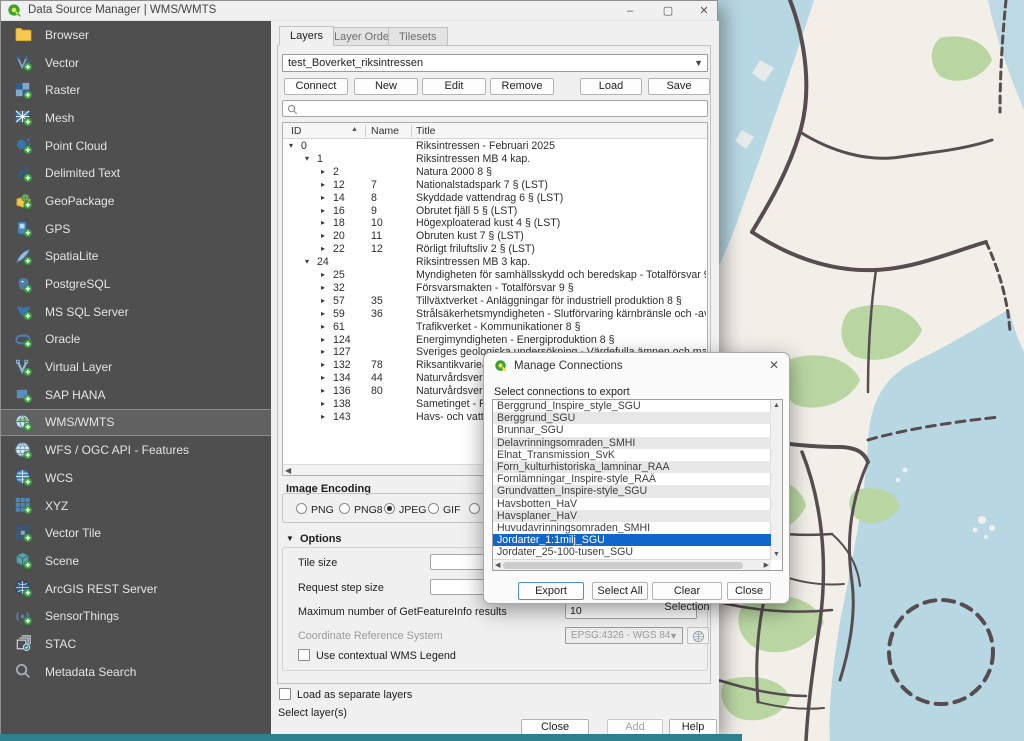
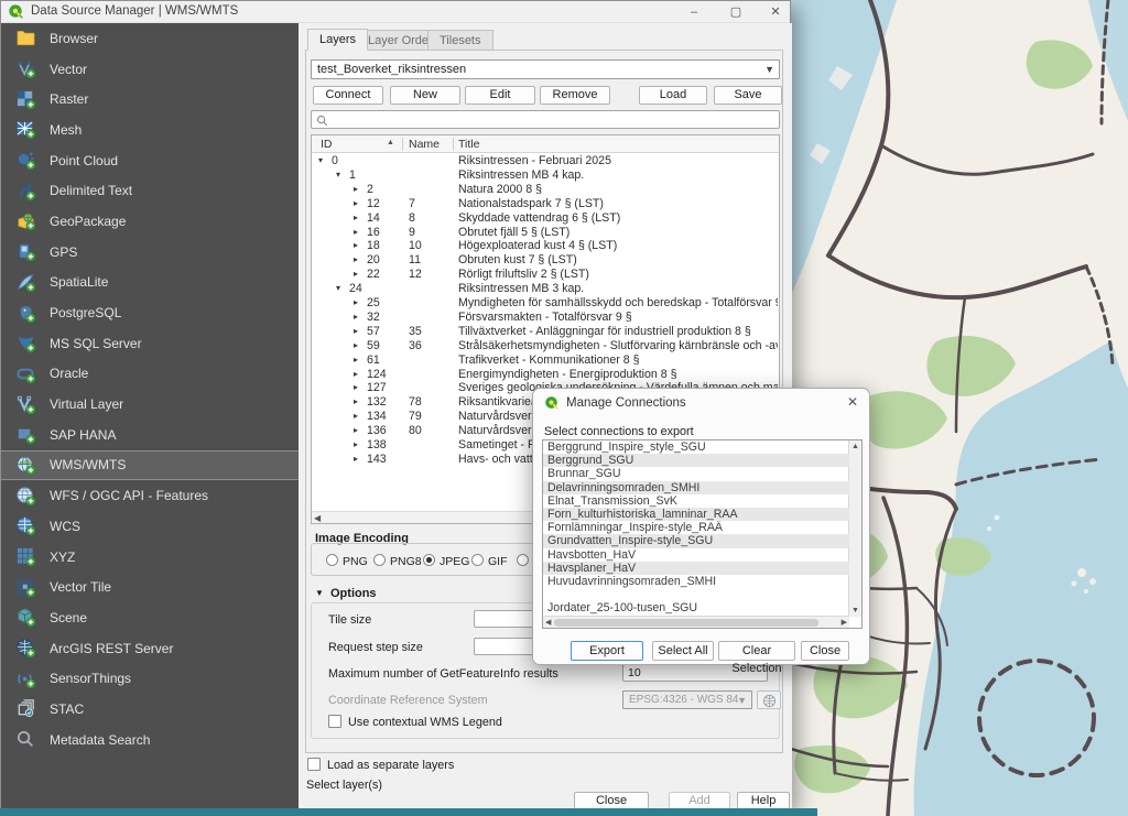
  Data Source Manager | WMS/WMTS
  –
  ▢
  ✕
  Browser
  Vector
  Raster
  Mesh
  Point Cloud
  Delimited Text
  GeoPackage
  GPS
  SpatiaLite
  PostgreSQL
  MS SQL Server
  Oracle
  Virtual Layer
  SAP HANA
  WMS/WMTS
  WFS / OGC API - Features
  WCS
  XYZ
  Vector Tile
  Scene
  ArcGIS REST Server
  SensorThings
  STAC
  Metadata Search
  Layers
  Layer Orde
  Tilesets
  test_Boverket_riksintressen
  ▼
  Connect
  New
  Edit
  Remove
  Load
  Save
  ID
  Name
  Title
  ▾
  0
  Riksintressen - Februari 2025
  ▾
  1
  Riksintressen MB 4 kap.
  ▸
  2
  Natura 2000 8 §
  ▸
  12
  7
  Nationalstadspark 7 § (LST)
  ▸
  14
  8
  Skyddade vattendrag 6 § (LST)
  ▸
  16
  9
  Obrutet fjäll 5 § (LST)
  ▸
  18
  10
  Högexploaterad kust 4 § (LST)
  ▸
  20
  11
  Obruten kust 7 § (LST)
  ▸
  22
  12
  Rörligt friluftsliv 2 § (LST)
  ▾
  24
  Riksintressen MB 3 kap.
  ▸
  25
  Myndigheten för samhällsskydd och beredskap - Totalförsvar
  ▸
  32
  Försvarsmakten - Totalförsvar 9 §
  ▸
  57
  35
  Tillväxtverket - Anläggningar för industriell produktion 8 §
  ▸
  59
  36
  Strålsäkerhetsmyndigheten - Slutförvaring kärnbränsle och -a
  ▸
  61
  Trafikverket - Kommunikationer 8 §
  ▸
  124
  Energimyndigheten - Energiproduktion 8 §
  ▸
  127
  ▸
  132
  78
  Riksantikvarie
  ▸
  134
- 44
+ 79
  Naturvårdsver
  ▸
  136
  80
  Naturvårdsver
  ▸
  138
  Sametinget -
  ▸
  143
  Havs- och vat
  ◀
  Image Encoding
  PNG
  PNG8
  JPEG
  GIF
  ▼
  Options
  Tile size
  Request step size
  Maximum number of GetFeatureInfo results
  10
  Coordinate Reference System
  EPSG:4326 - WGS 84
  ▼
  Use contextual WMS Legend
  Load as separate layers
  Select layer(s)
  Close
  Add
  Help
  Manage Connections
  ✕
  Select connections to export
  Berggrund_Inspire_style_SGU
  Berggrund_SGU
  Brunnar_SGU
  Delavrinningsomraden_SMHI
  Elnat_Transmission_SvK
  Forn_kulturhistoriska_lamninar_RAA
  Fornlämningar_Inspire-style_RAÄ
  Grundvatten_Inspire-style_SGU
  Havsbotten_HaV
  Havsplaner_HaV
  Huvudavrinningsomraden_SMHI
- Jordarter_1:1milj_SGU
  Jordater_25-100-tusen_SGU
  Export
  Select All
  Clear Selection
  Close
